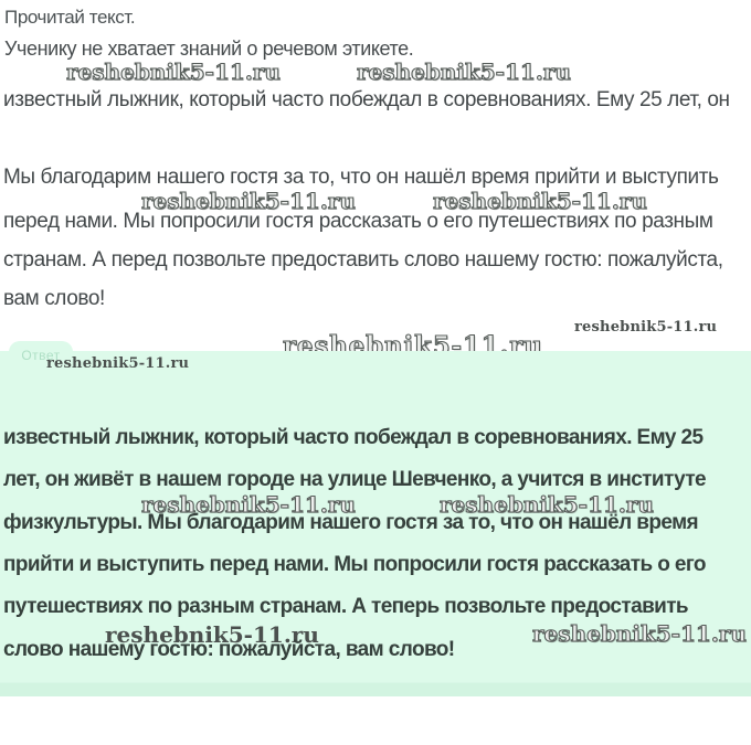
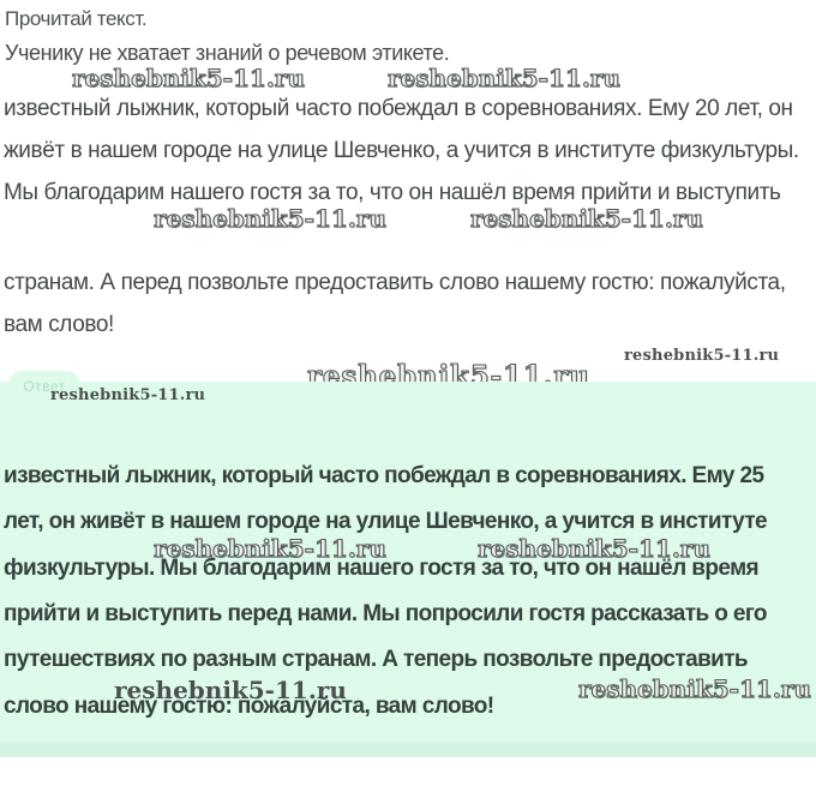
  Прочитай текст.
  Ученику не хватает знаний о речевом этикете.
  reshebnik5-11.ru
  reshebnik5-11.ru
- известный лыжник, который часто побеждал в соревнованиях. Ему 25 лет, он
+ известный лыжник, который часто побеждал в соревнованиях. Ему 20 лет, он
+ живёт в нашем городе на улице Шевченко, а учится в институте физкультуры.
  Мы благодарим нашего гостя за то, что он нашёл время прийти и выступить
  reshebnik5-11.ru
  reshebnik5-11.ru
- перед нами. Мы попросили гостя рассказать о его путешествиях по разным
  странам. А перед позвольте предоставить слово нашему гостю: пожалуйста,
  вам слово!
  reshebnik5-11.ru
  reshebnik5-11.ru
  Ответ
  reshebnik5-11.ru
  известный лыжник, который часто побеждал в соревнованиях. Ему 25
  лет, он живёт в нашем городе на улице Шевченко, а учится в институте
  reshebnik5-11.ru
  reshebnik5-11.ru
  физкультуры. Мы благодарим нашего гостя за то, что он нашёл время
  прийти и выступить перед нами. Мы попросили гостя рассказать о его
  путешествиях по разным странам. А теперь позвольте предоставить
  reshebnik5-11.ru
  reshebnik5-11.ru
  слово нашему гостю: пожалуйста, вам слово!
